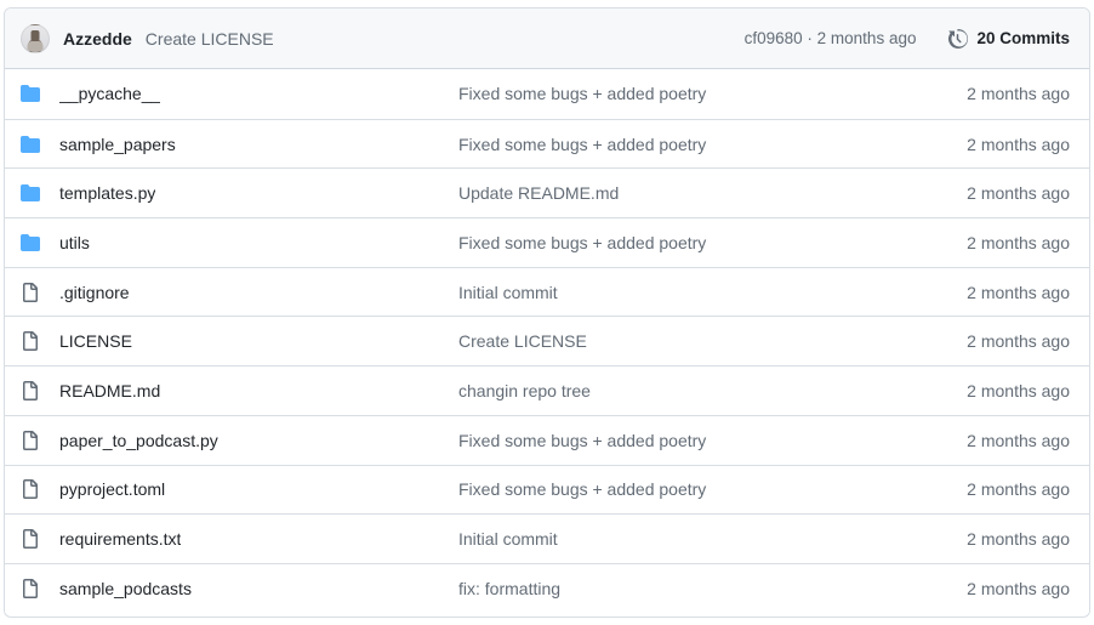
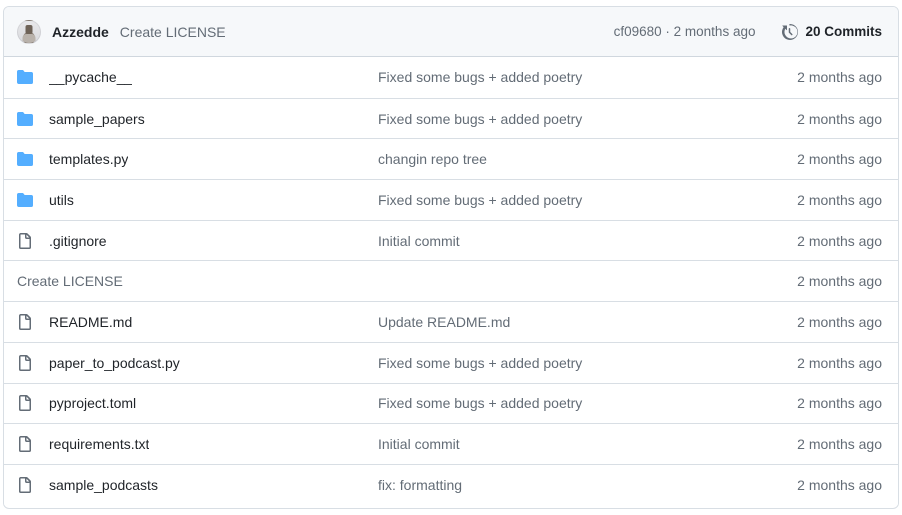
  Azzedde
  Create LICENSE
  cf09680 · 2 months ago
  20 Commits
  __pycache__
  Fixed some bugs + added poetry
  2 months ago
  sample_papers
  Fixed some bugs + added poetry
  2 months ago
  templates.py
- Update README.md
+ changin repo tree
  2 months ago
  utils
  Fixed some bugs + added poetry
  2 months ago
  .gitignore
  Initial commit
  2 months ago
- LICENSE
  Create LICENSE
  2 months ago
  README.md
- changin repo tree
+ Update README.md
  2 months ago
  paper_to_podcast.py
  Fixed some bugs + added poetry
  2 months ago
  pyproject.toml
  Fixed some bugs + added poetry
  2 months ago
  requirements.txt
  Initial commit
  2 months ago
  sample_podcasts
  fix: formatting
  2 months ago
